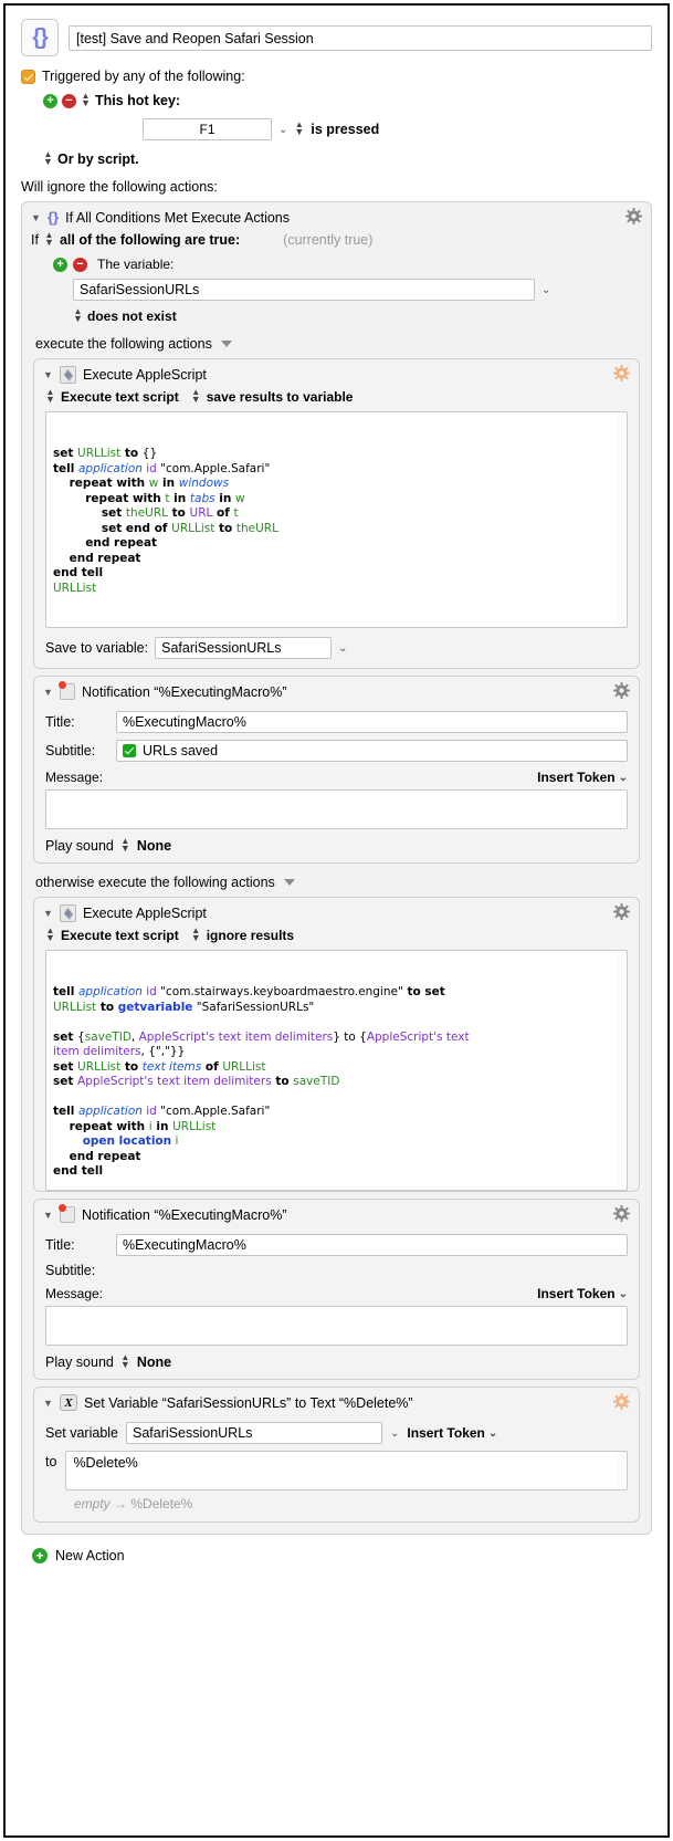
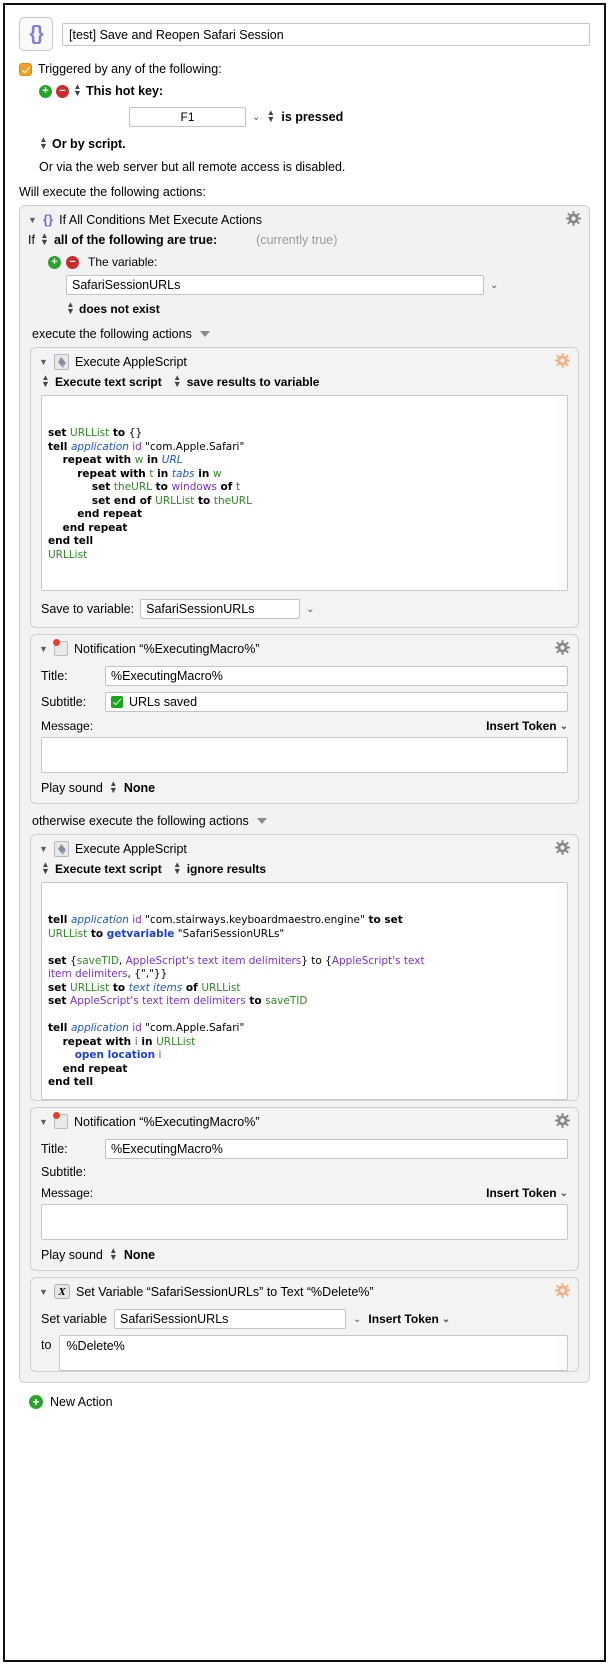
  {}
  [test] Save and Reopen Safari Session
  Triggered by any of the following:
  +
  −
  ▲
  ▼
  This hot key:
  F1
  ⌄
  ▲
  ▼
  is pressed
  ▲
  ▼
  Or by script.
+ Or via the web server but all remote access is disabled.
- Will ignore the following actions:
+ Will execute the following actions:
  ▼
  {}
  If All Conditions Met Execute Actions
  If
  ▲
  ▼
  all of the following are true:
  (currently true)
  +
  −
  The variable:
  SafariSessionURLs
  ⌄
  ▲
  ▼
  does not exist
  execute the following actions
  ▼
  Execute AppleScript
  ▲
  ▼
  Execute text script
  ▲
  ▼
  save results to variable
  set URLList to {}
  tell application id "com.Apple.Safari"
- repeat with w in windows
+ repeat with w in URL
  repeat with t in tabs in w
- set theURL to URL of t
+ set theURL to windows of t
  set end of URLList to theURL
  end repeat
  end repeat
  end tell
  URLList
  Save to variable:
  SafariSessionURLs
  ⌄
  ▼
  Notification “%ExecutingMacro%”
  Title:
  %ExecutingMacro%
  Subtitle:
  URLs saved
  Message:
  Insert Token
  ⌄
  Play sound
  ▲
  ▼
  None
  otherwise execute the following actions
  ▼
  Execute AppleScript
  ▲
  ▼
  Execute text script
  ▲
  ▼
  ignore results
  tell application id "com.stairways.keyboardmaestro.engine" to set
  URLList to getvariable "SafariSessionURLs"
  set {saveTID, AppleScript's text item delimiters} to {AppleScript's text
  item delimiters, {","}}
  set URLList to text items of URLList
  set AppleScript's text item delimiters to saveTID
  tell application id "com.Apple.Safari"
  repeat with i in URLList
  open location i
  end repeat
  end tell
  ▼
  Notification “%ExecutingMacro%”
  Title:
  %ExecutingMacro%
  Subtitle:
  Message:
  Insert Token
  ⌄
  Play sound
  ▲
  ▼
  None
  ▼
  X
  Set Variable “SafariSessionURLs” to Text “%Delete%”
  Set variable
  SafariSessionURLs
  ⌄
  Insert Token
  ⌄
  to
  %Delete%
- empty → %Delete%
  +
  New Action
